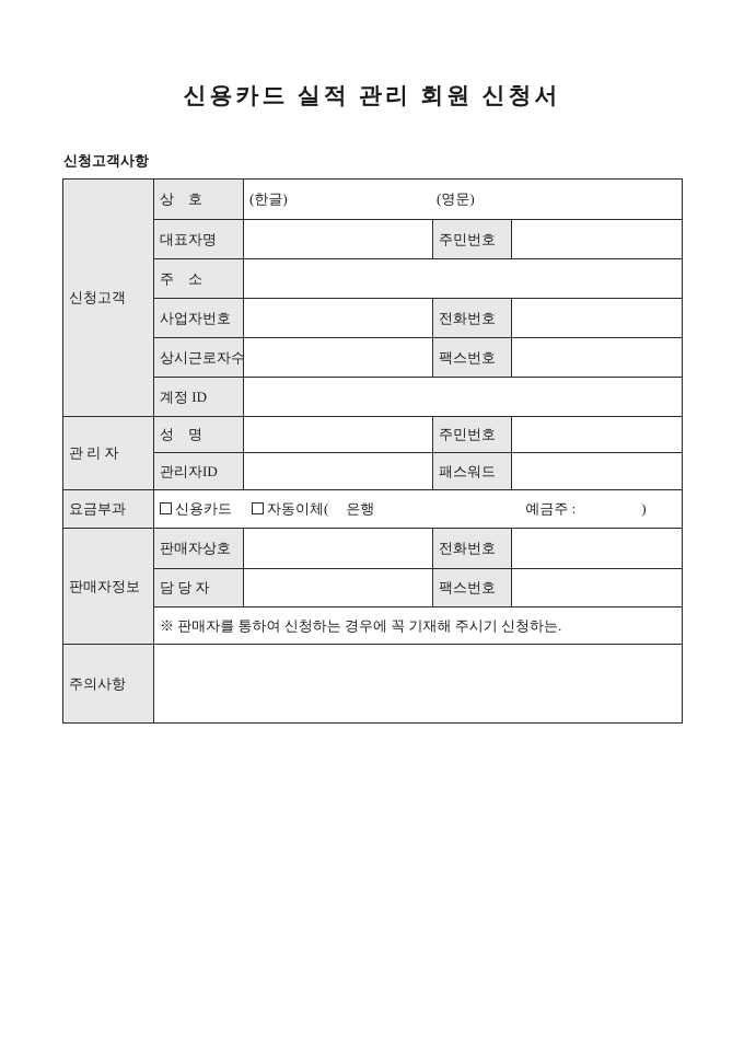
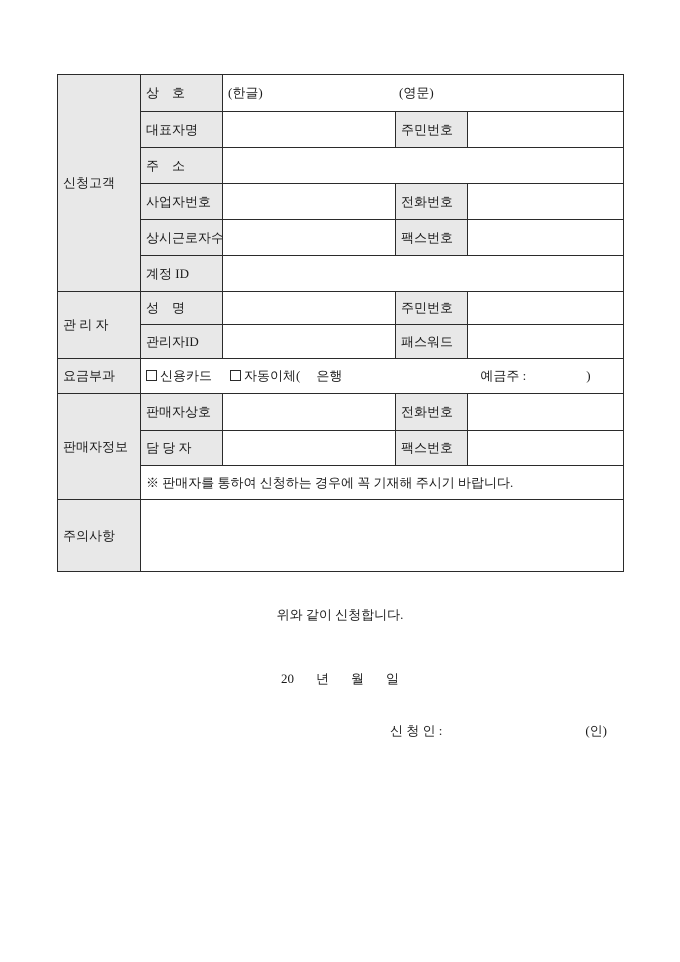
- 신용카드 실적 관리 회원 신청서
- 신청고객사항
  신청고객	상 호	(한글) (영문)
  대표자명		주민번호
  주 소
  사업자번호		전화번호
  상시근로자수		팩스번호
  계정 ID
  관 리 자	성 명		주민번호
  관리자ID		패스워드
  요금부과	신용카드 자동이체( 은행 예금주 : )
  판매자정보	판매자상호		전화번호
  담 당 자		팩스번호
- ※ 판매자를 통하여 신청하는 경우에 꼭 기재해 주시기 신청하는.
+ ※ 판매자를 통하여 신청하는 경우에 꼭 기재해 주시기 바랍니다.
  주의사항
+ 위와 같이 신청합니다.
+ 20 년 월 일
+ 신 청 인 :
+ (인)
